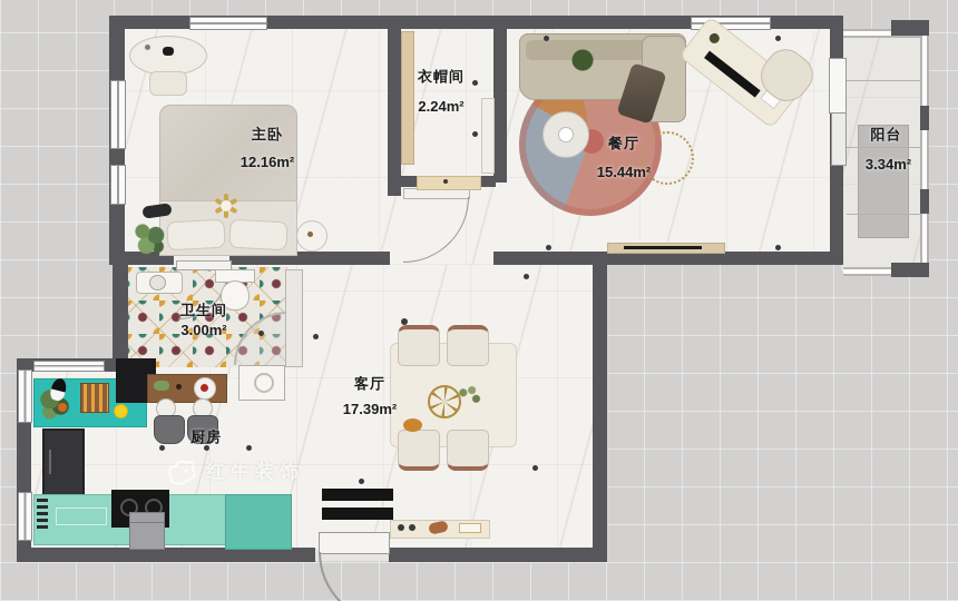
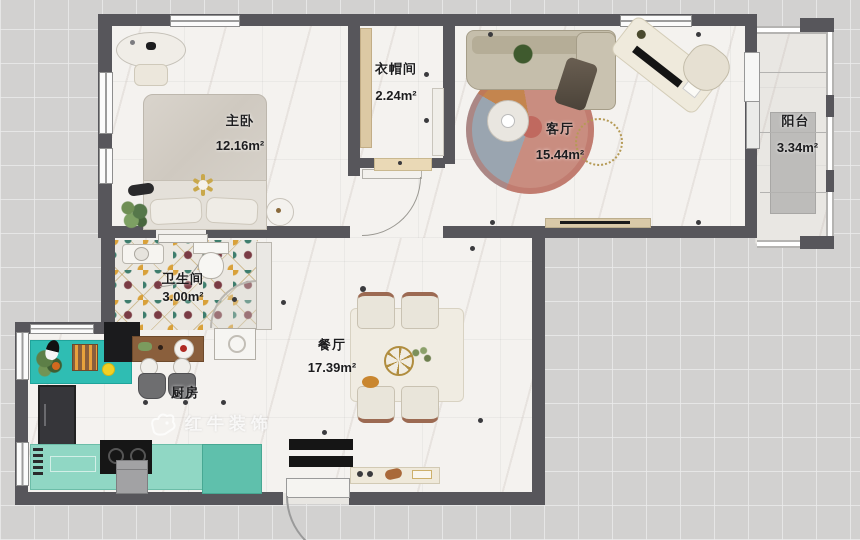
  主卧
  12.16m²
  衣帽间
  2.24m²
- 餐厅
+ 客厅
  15.44m²
  阳台
  3.34m²
  卫生间
  3.00m²
- 客厅
+ 餐厅
  17.39m²
  厨房
  红牛装饰
